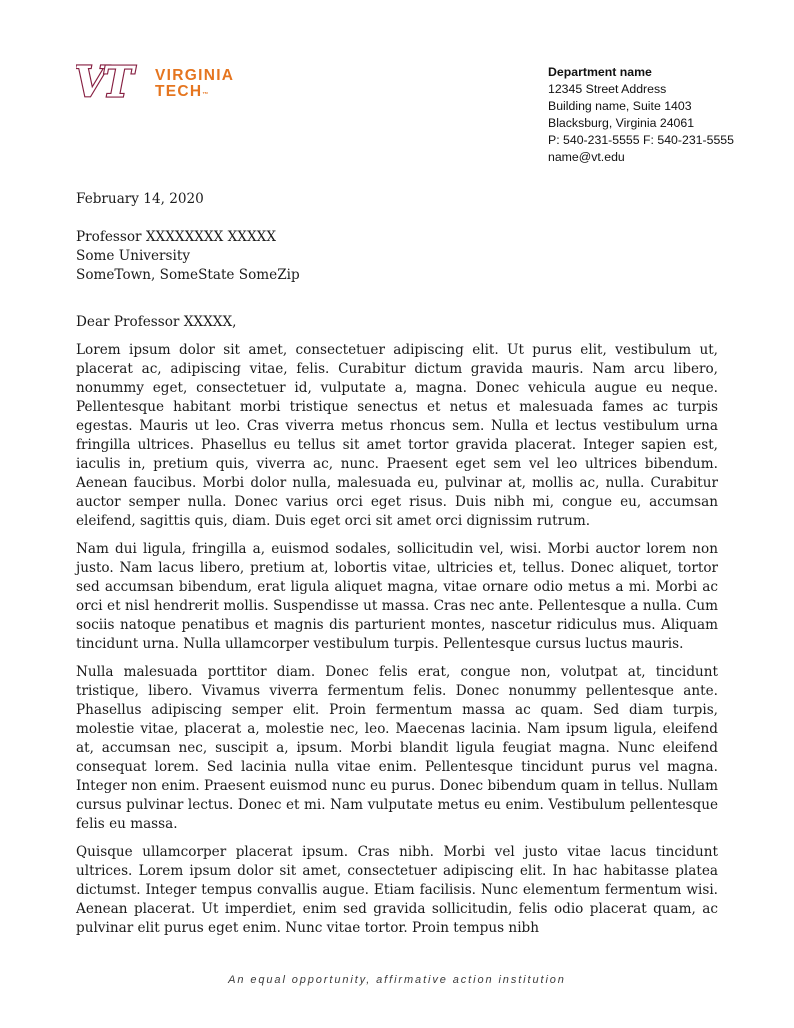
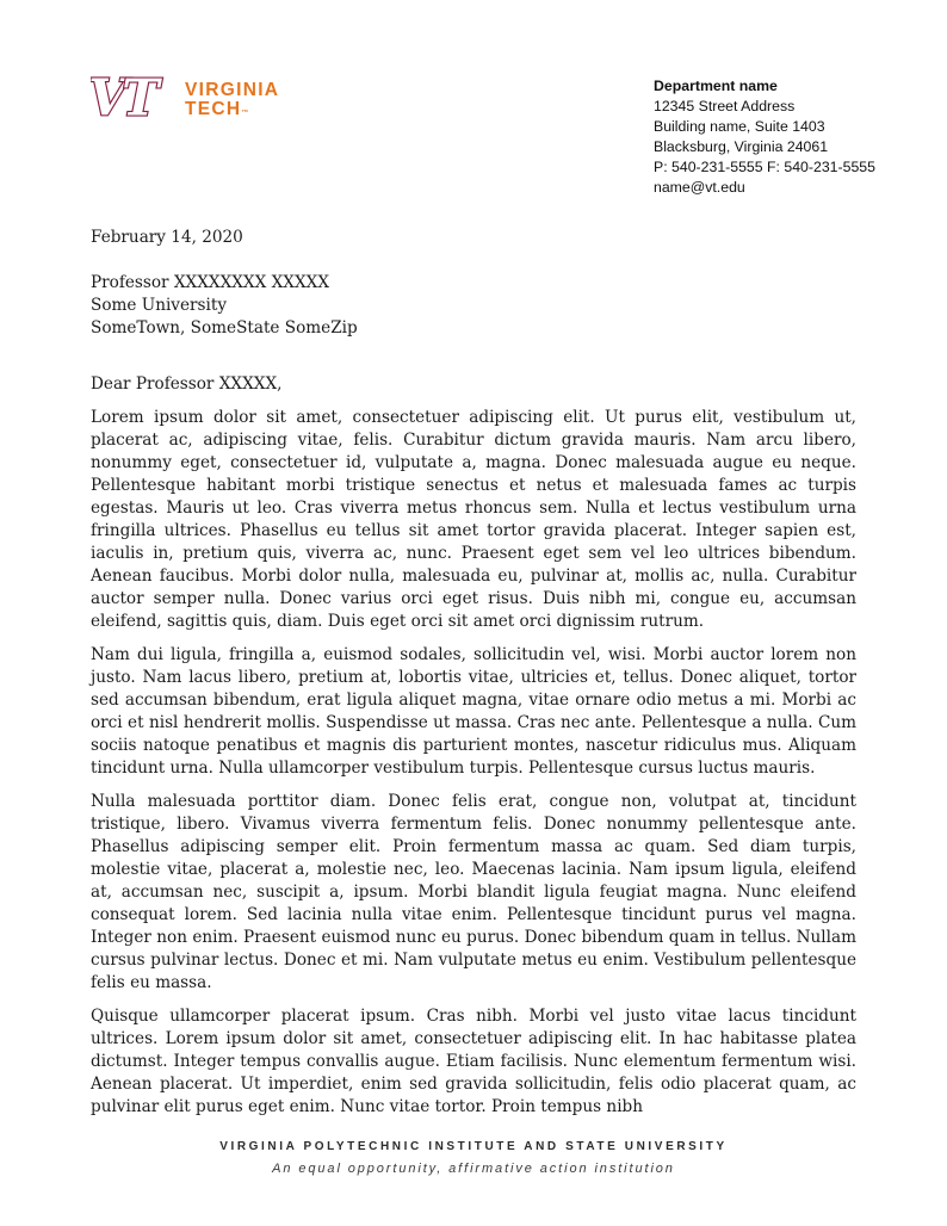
  V
  T
  VIRGINIA
  TECH
  Department name
  12345 Street Address
  Building name, Suite 1403
  Blacksburg, Virginia 24061
  P: 540-231-5555 F: 540-231-5555
  name@vt.edu
  February 14, 2020
  Professor XXXXXXXX XXXXX
  Some University
  SomeTown, SomeState SomeZip
  Dear Professor XXXXX,
- Lorem ipsum dolor sit amet, consectetuer adipiscing elit. Ut purus elit, vestibulum ut, placerat ac, adipiscing vitae, felis. Curabitur dictum gravida mauris. Nam arcu libero, nonummy eget, consectetuer id, vulputate a, magna. Donec vehicula augue eu neque. Pellentesque habitant morbi tristique senectus et netus et malesuada fames ac turpis egestas. Mauris ut leo. Cras viverra metus rhoncus sem. Nulla et lectus vestibulum urna fringilla ultrices. Phasellus eu tellus sit amet tortor gravida placerat. Integer sapien est, iaculis in, pretium quis, viverra ac, nunc. Praesent eget sem vel leo ultrices bibendum. Aenean faucibus. Morbi dolor nulla, malesuada eu, pulvinar at, mollis ac, nulla. Curabitur auctor semper nulla. Donec varius orci eget risus. Duis nibh mi, congue eu, accumsan eleifend, sagittis quis, diam. Duis eget orci sit amet orci dignissim rutrum.
+ Lorem ipsum dolor sit amet, consectetuer adipiscing elit. Ut purus elit, vestibulum ut, placerat ac, adipiscing vitae, felis. Curabitur dictum gravida mauris. Nam arcu libero, nonummy eget, consectetuer id, vulputate a, magna. Donec malesuada augue eu neque. Pellentesque habitant morbi tristique senectus et netus et malesuada fames ac turpis egestas. Mauris ut leo. Cras viverra metus rhoncus sem. Nulla et lectus vestibulum urna fringilla ultrices. Phasellus eu tellus sit amet tortor gravida placerat. Integer sapien est, iaculis in, pretium quis, viverra ac, nunc. Praesent eget sem vel leo ultrices bibendum. Aenean faucibus. Morbi dolor nulla, malesuada eu, pulvinar at, mollis ac, nulla. Curabitur auctor semper nulla. Donec varius orci eget risus. Duis nibh mi, congue eu, accumsan eleifend, sagittis quis, diam. Duis eget orci sit amet orci dignissim rutrum.
  Nam dui ligula, fringilla a, euismod sodales, sollicitudin vel, wisi. Morbi auctor lorem non justo. Nam lacus libero, pretium at, lobortis vitae, ultricies et, tellus. Donec aliquet, tortor sed accumsan bibendum, erat ligula aliquet magna, vitae ornare odio metus a mi. Morbi ac orci et nisl hendrerit mollis. Suspendisse ut massa. Cras nec ante. Pellentesque a nulla. Cum sociis natoque penatibus et magnis dis parturient montes, nascetur ridiculus mus. Aliquam tincidunt urna. Nulla ullamcorper vestibulum turpis. Pellentesque cursus luctus mauris.
  Nulla malesuada porttitor diam. Donec felis erat, congue non, volutpat at, tincidunt tristique, libero. Vivamus viverra fermentum felis. Donec nonummy pellentesque ante. Phasellus adipiscing semper elit. Proin fermentum massa ac quam. Sed diam turpis, molestie vitae, placerat a, molestie nec, leo. Maecenas lacinia. Nam ipsum ligula, eleifend at, accumsan nec, suscipit a, ipsum. Morbi blandit ligula feugiat magna. Nunc eleifend consequat lorem. Sed lacinia nulla vitae enim. Pellentesque tincidunt purus vel magna. Integer non enim. Praesent euismod nunc eu purus. Donec bibendum quam in tellus. Nullam cursus pulvinar lectus. Donec et mi. Nam vulputate metus eu enim. Vestibulum pellentesque felis eu massa.
  Quisque ullamcorper placerat ipsum. Cras nibh. Morbi vel justo vitae lacus tincidunt ultrices. Lorem ipsum dolor sit amet, consectetuer adipiscing elit. In hac habitasse platea dictumst. Integer tempus convallis augue. Etiam facilisis. Nunc elementum fermentum wisi. Aenean placerat. Ut imperdiet, enim sed gravida sollicitudin, felis odio placerat quam, ac pulvinar elit purus eget enim. Nunc vitae tortor. Proin tempus nibh
+ VIRGINIA POLYTECHNIC INSTITUTE AND STATE UNIVERSITY
  An equal opportunity, affirmative action institution
